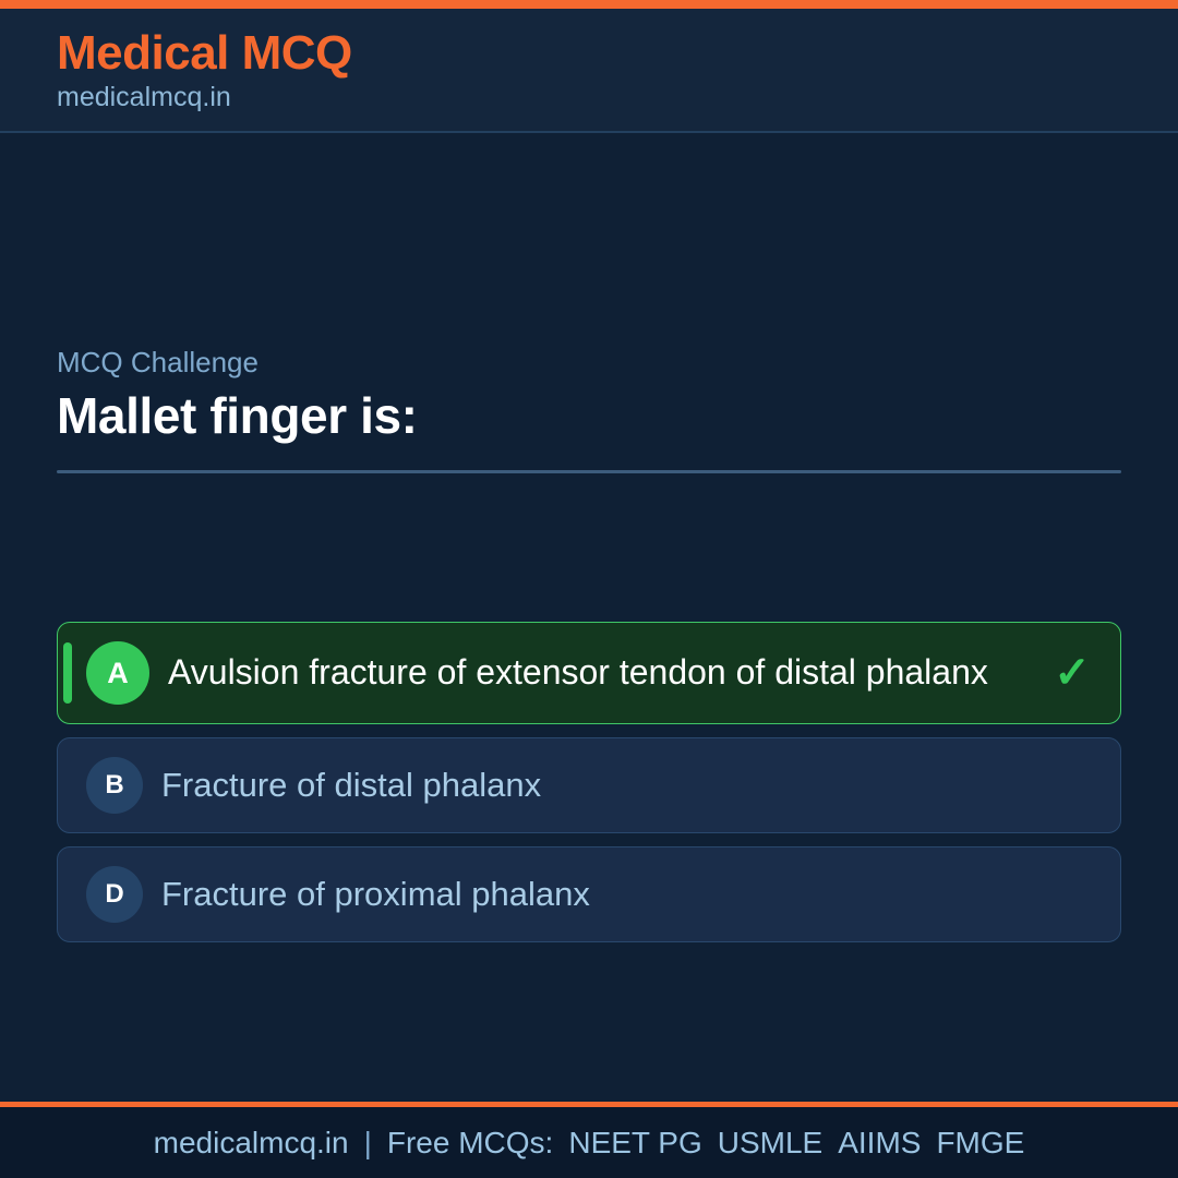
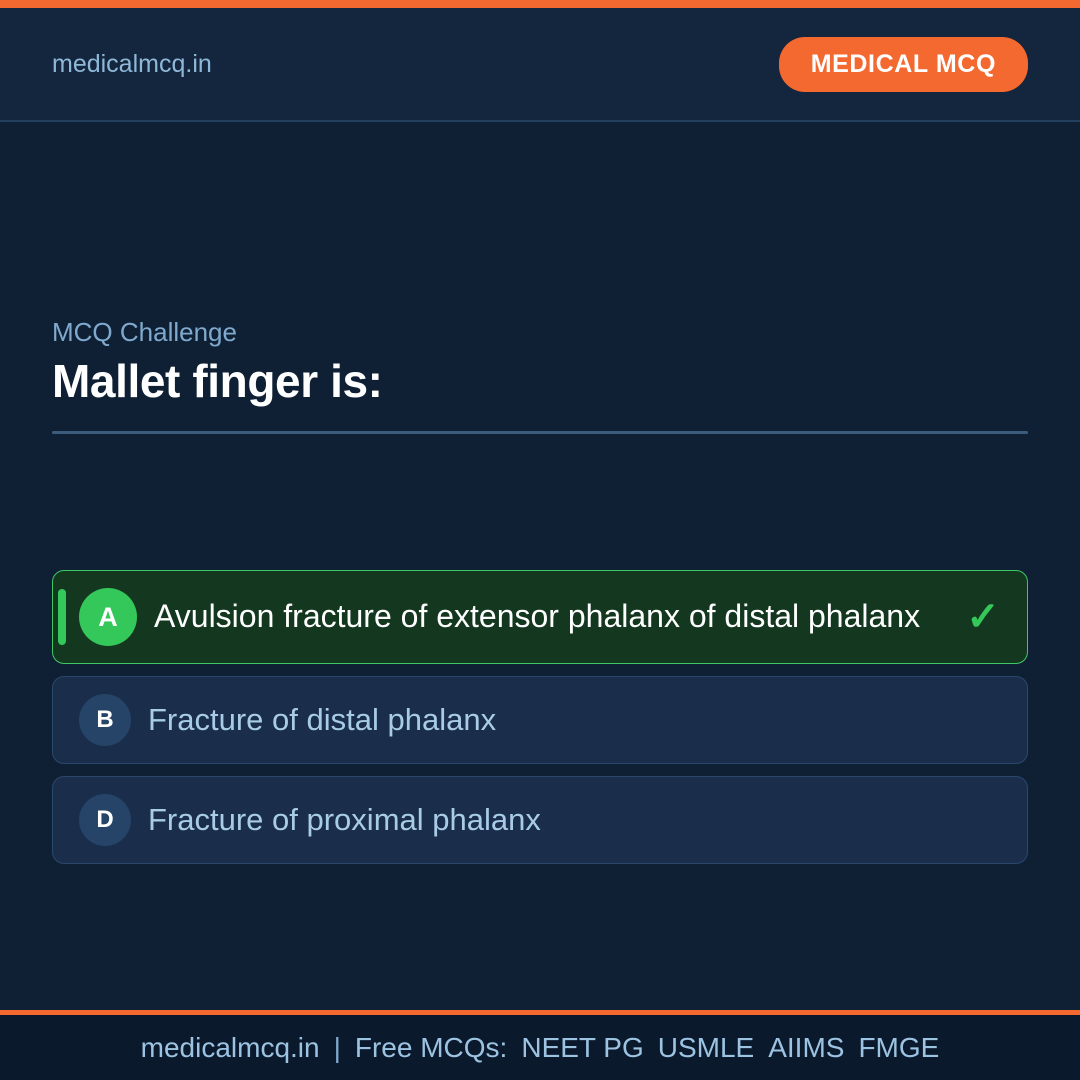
- Medical MCQ
  medicalmcq.in
+ MEDICAL MCQ
  MCQ Challenge
  Mallet finger is:
  A
- Avulsion fracture of extensor tendon of distal phalanx
+ Avulsion fracture of extensor phalanx of distal phalanx
  ✓
  B
  Fracture of distal phalanx
  D
  Fracture of proximal phalanx
  medicalmcq.in | Free MCQs: NEET PG USMLE AIIMS FMGE
